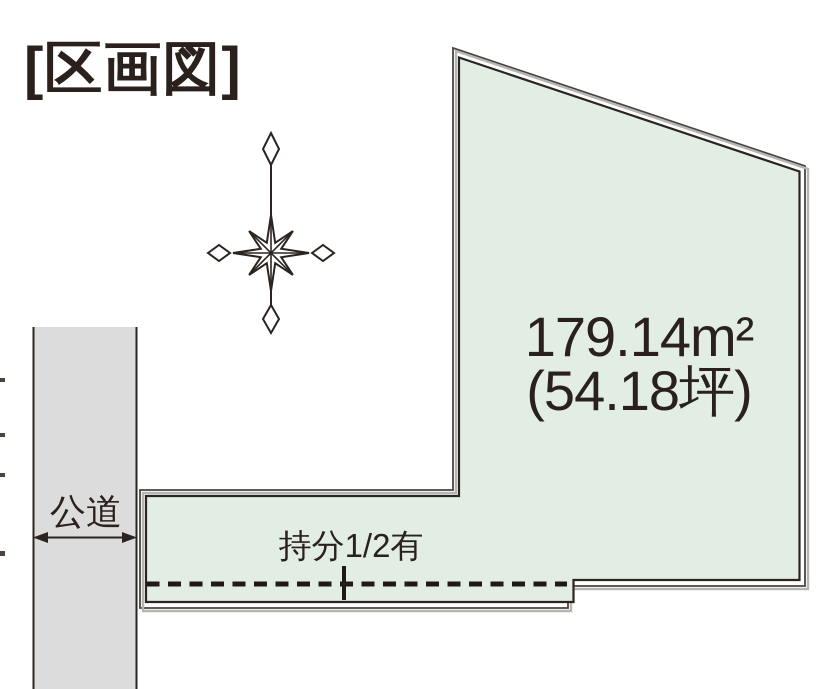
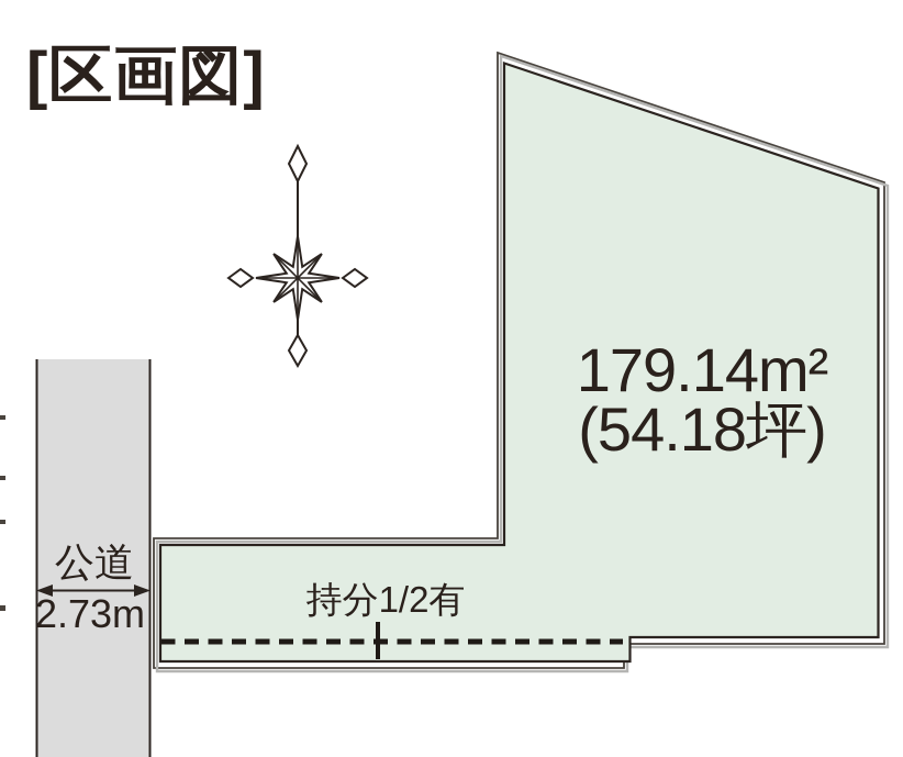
  [区画図]
  179.14m²
  (54.18坪)
  公道
+ 2.73m
  持分1/2有
